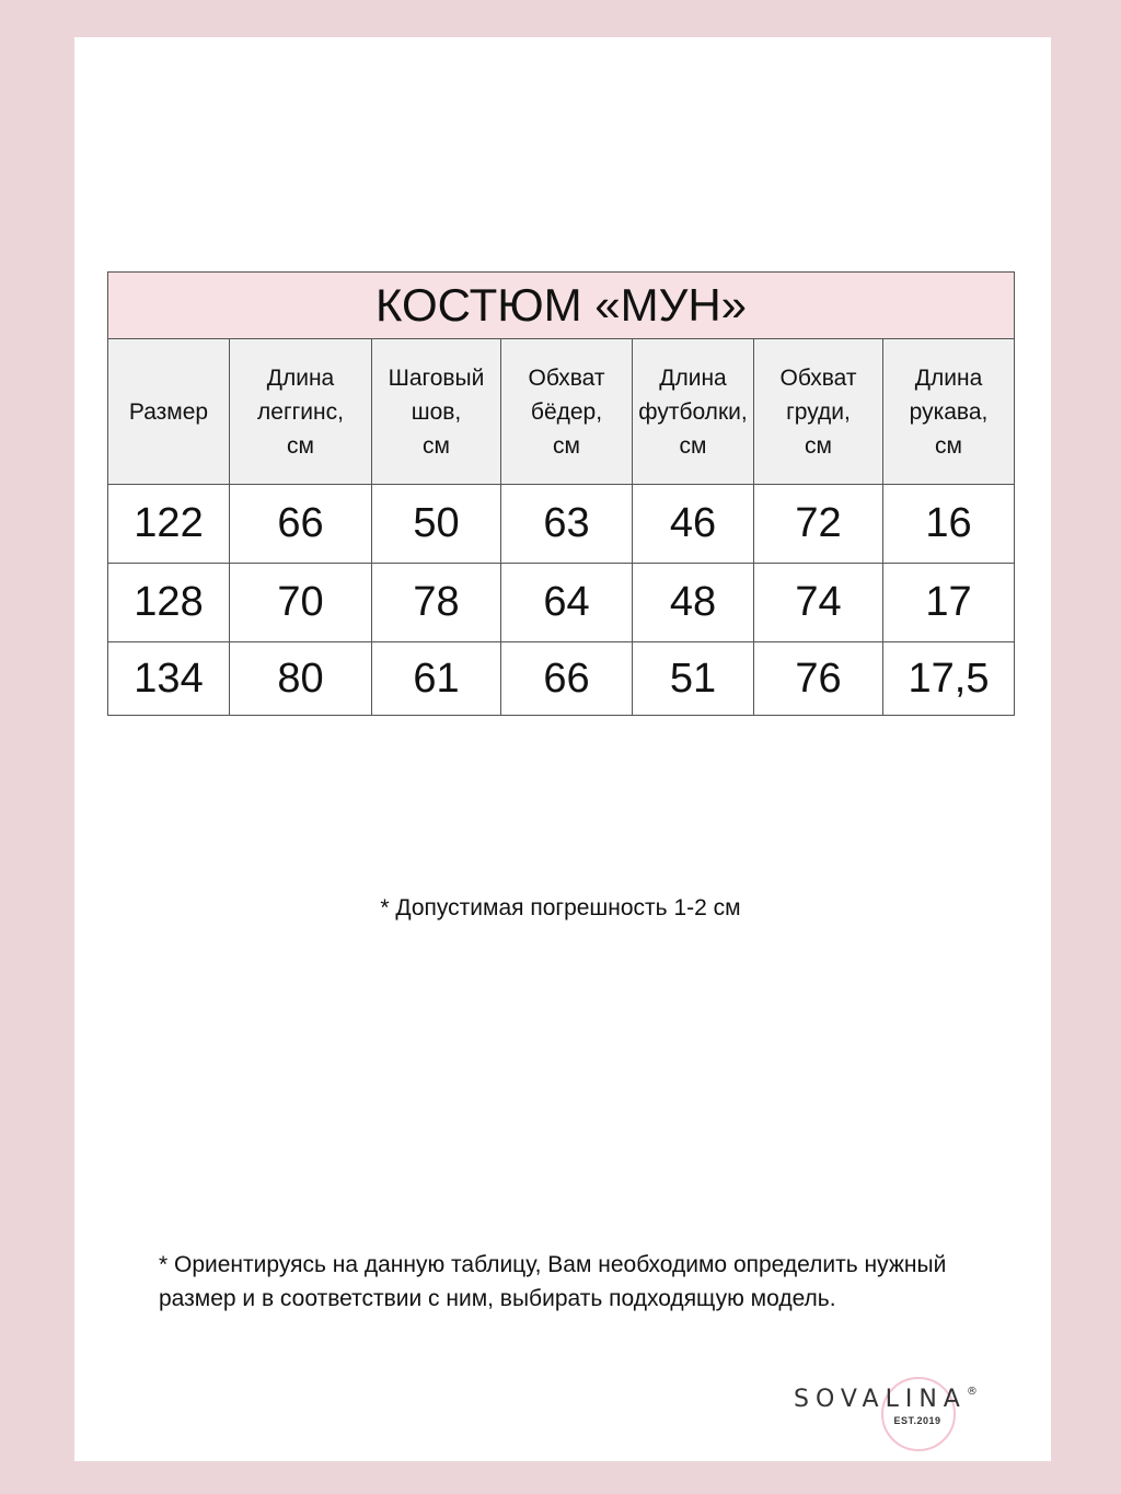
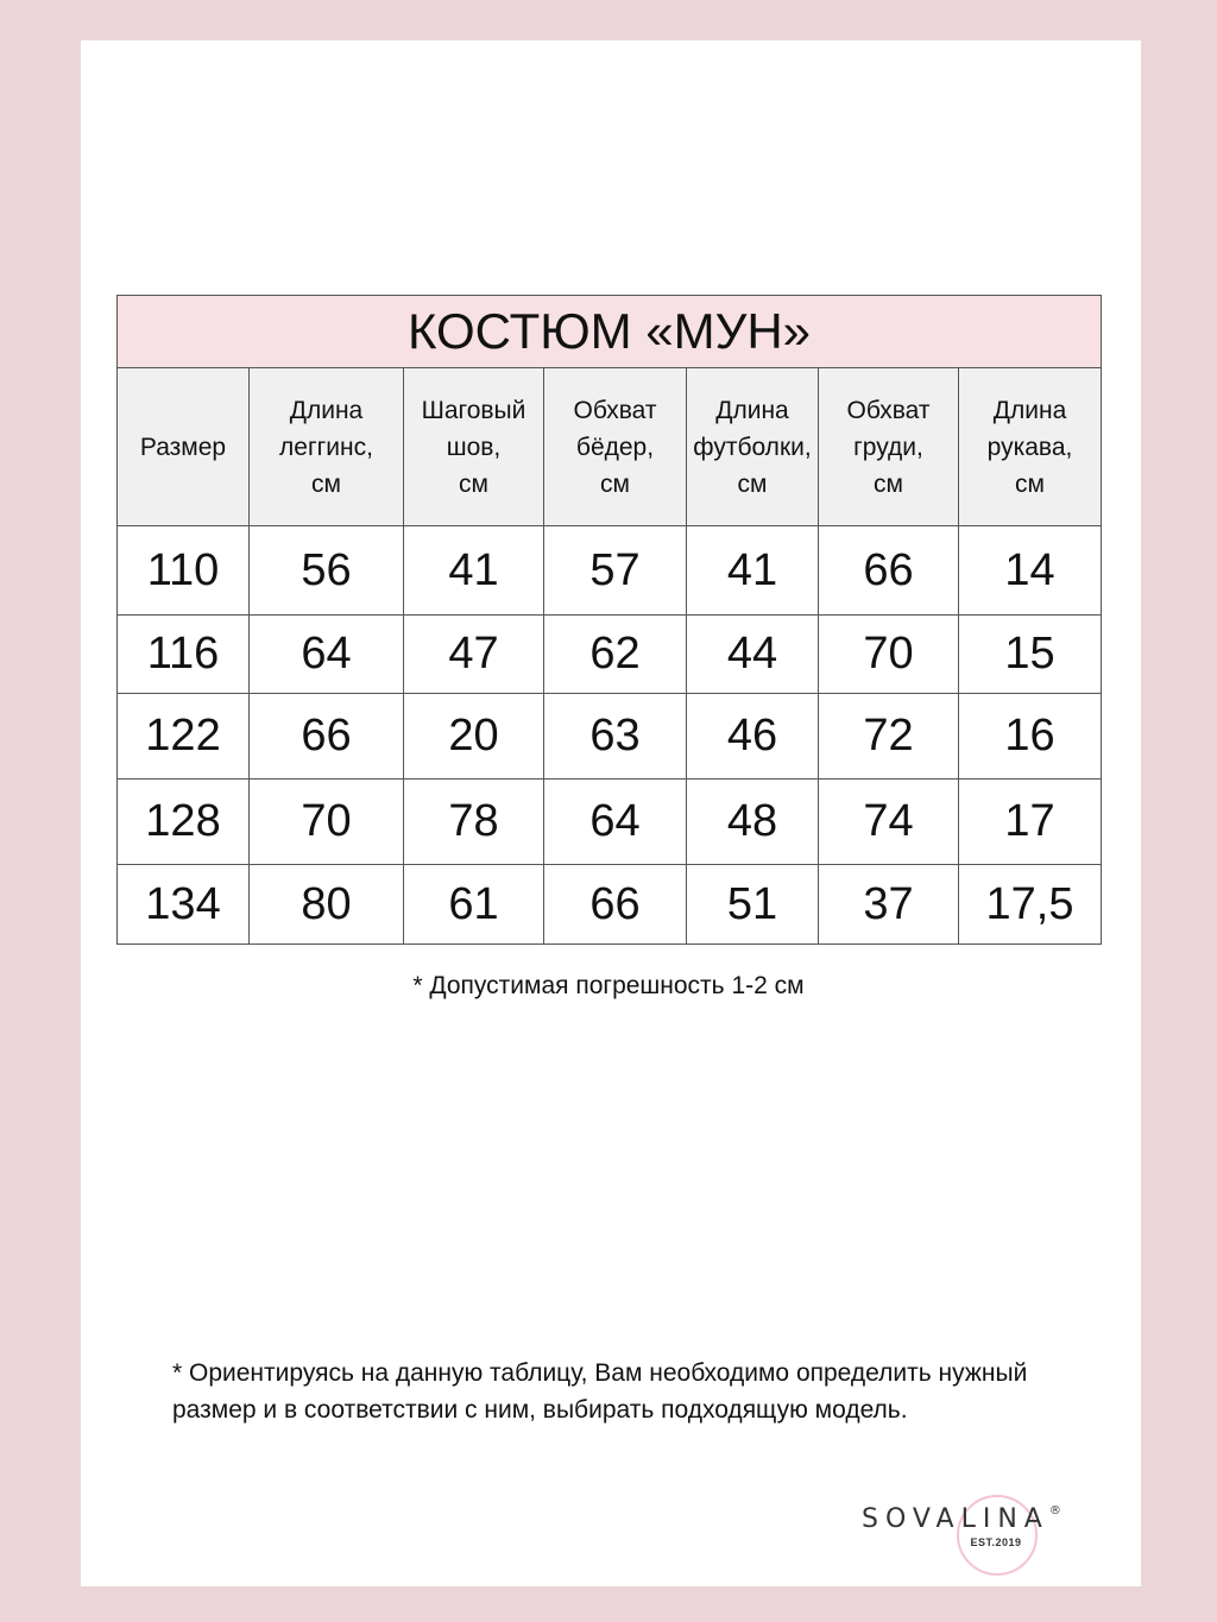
  КОСТЮМ «МУН»
  Размер	Длиналеггинс,см	Шаговыйшов,см	Обхватбёдер,см	Длинафутболки,см	Обхватгруди,см	Длинарукава,см
+ 110	56	41	57	41	66	14
+ 116	64	47	62	44	70	15
- 122	66	50	63	46	72	16
+ 122	66	20	63	46	72	16
  128	70	78	64	48	74	17
- 134	80	61	66	51	76	17,5
+ 134	80	61	66	51	37	17,5
  * Допустимая погрешность 1-2 см
  * Ориентируясь на данную таблицу, Вам необходимо определить нужный размер и в соответствии с ним, выбирать подходящую модель.
  SOVALINA®
  EST.2019
